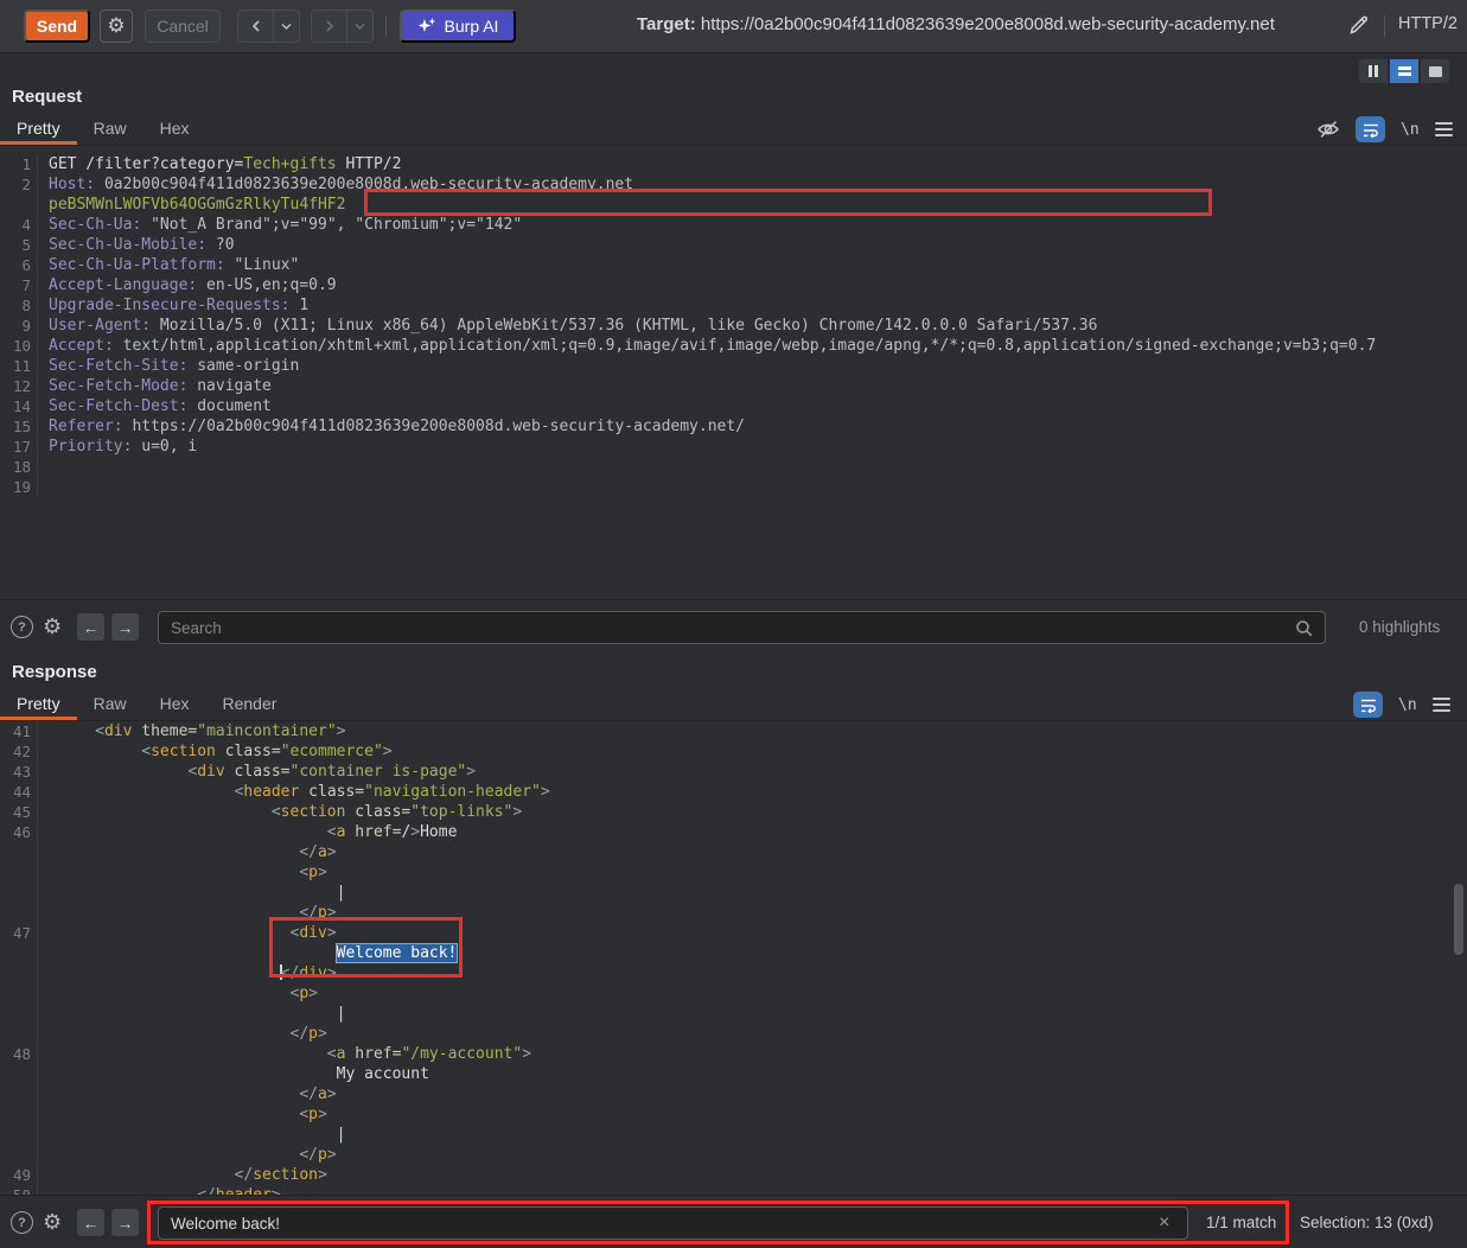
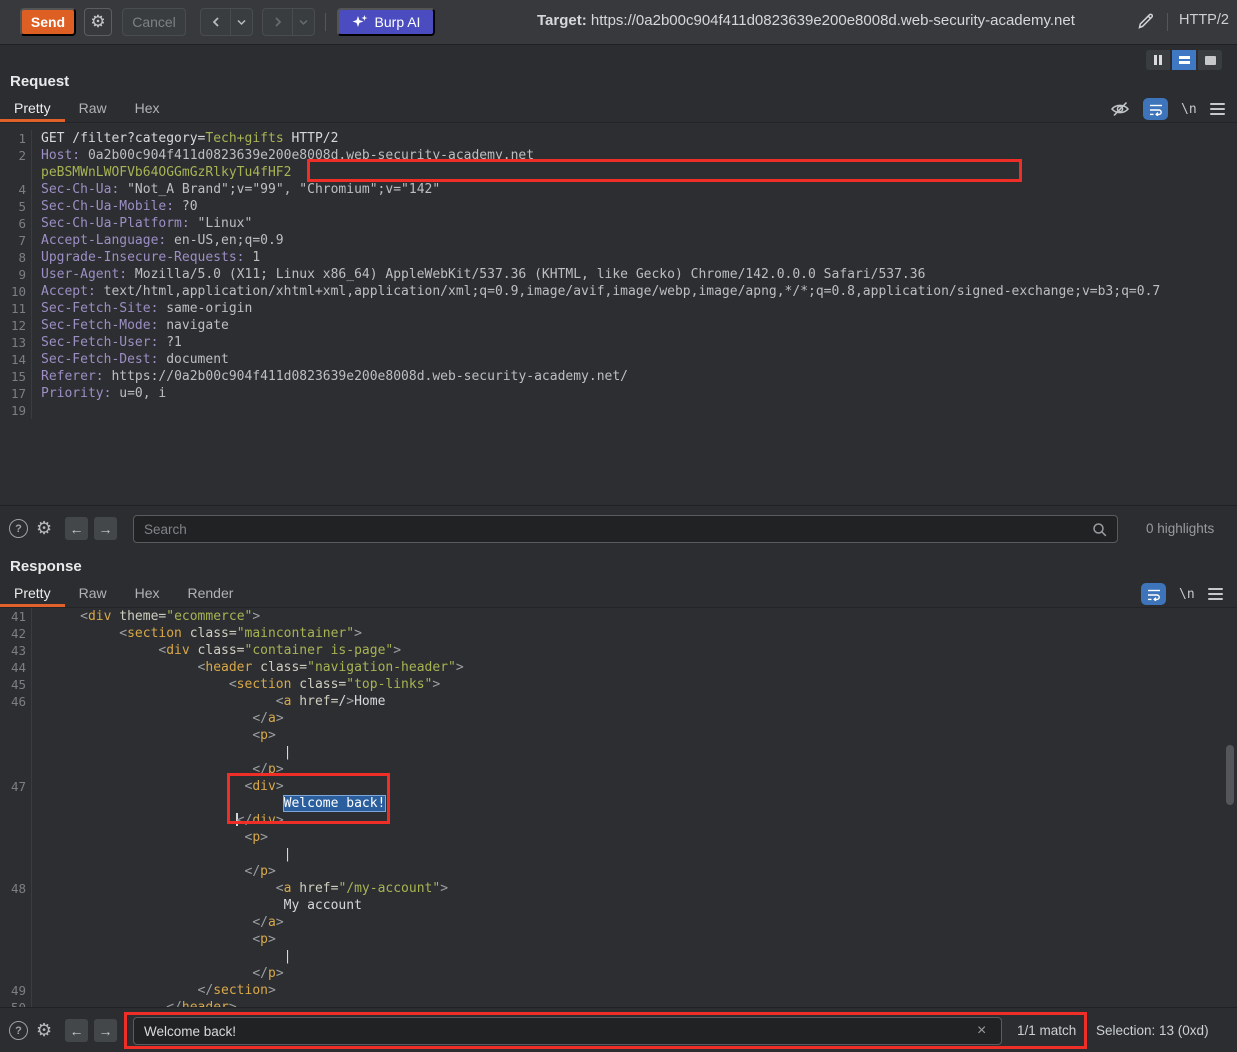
  Send
  ⚙
  Cancel
  Burp AI
  Target: https://0a2b00c904f411d0823639e200e8008d.web-security-academy.net
  HTTP/2
  Request
  Pretty
  Raw
  Hex
  \n
  1
  GET /filter?category=Tech+gifts HTTP/2
  2
  Host: 0a2b00c904f411d0823639e200e8008d.web-security-academy.net
  peBSMWnLWOFVb64OGGmGzRlkyTu4fHF2
  4
  Sec-Ch-Ua: "Not_A Brand";v="99", "Chromium";v="142"
  5
  Sec-Ch-Ua-Mobile: ?0
  6
  Sec-Ch-Ua-Platform: "Linux"
  7
  Accept-Language: en-US,en;q=0.9
  8
  Upgrade-Insecure-Requests: 1
  9
  User-Agent: Mozilla/5.0 (X11; Linux x86_64) AppleWebKit/537.36 (KHTML, like Gecko) Chrome/142.0.0.0 Safari/537.36
  10
  Accept: text/html,application/xhtml+xml,application/xml;q=0.9,image/avif,image/webp,image/apng,*/*;q=0.8,application/signed-exchange;v=b3;q=0.7
  11
  Sec-Fetch-Site: same-origin
  12
  Sec-Fetch-Mode: navigate
+ 13
+ Sec-Fetch-User: ?1
  14
  Sec-Fetch-Dest: document
  15
  Referer: https://0a2b00c904f411d0823639e200e8008d.web-security-academy.net/
  17
  Priority: u=0, i
- 18
  19
  ?
  ⚙
  ←
  →
  Search
  0 highlights
  Response
  Pretty
  Raw
  Hex
  Render
  \n
  41
- <div theme="maincontainer">
+ <div theme="ecommerce">
  42
- <section class="ecommerce">
+ <section class="maincontainer">
  43
  <div class="container is-page">
  44
  <header class="navigation-header">
  45
  <section class="top-links">
  46
  <a href=/>Home
  </a>
  <p>
  |
  </p>
  47
  <div>
  Welcome back!
  </div>
  <p>
  |
  </p>
  48
  <a href="/my-account">
  My account
  </a>
  <p>
  |
  </p>
  49
  </section>
  ?
  ⚙
  ←
  →
  Welcome back!
  ×
  1/1 match
  Selection: 13 (0xd)
